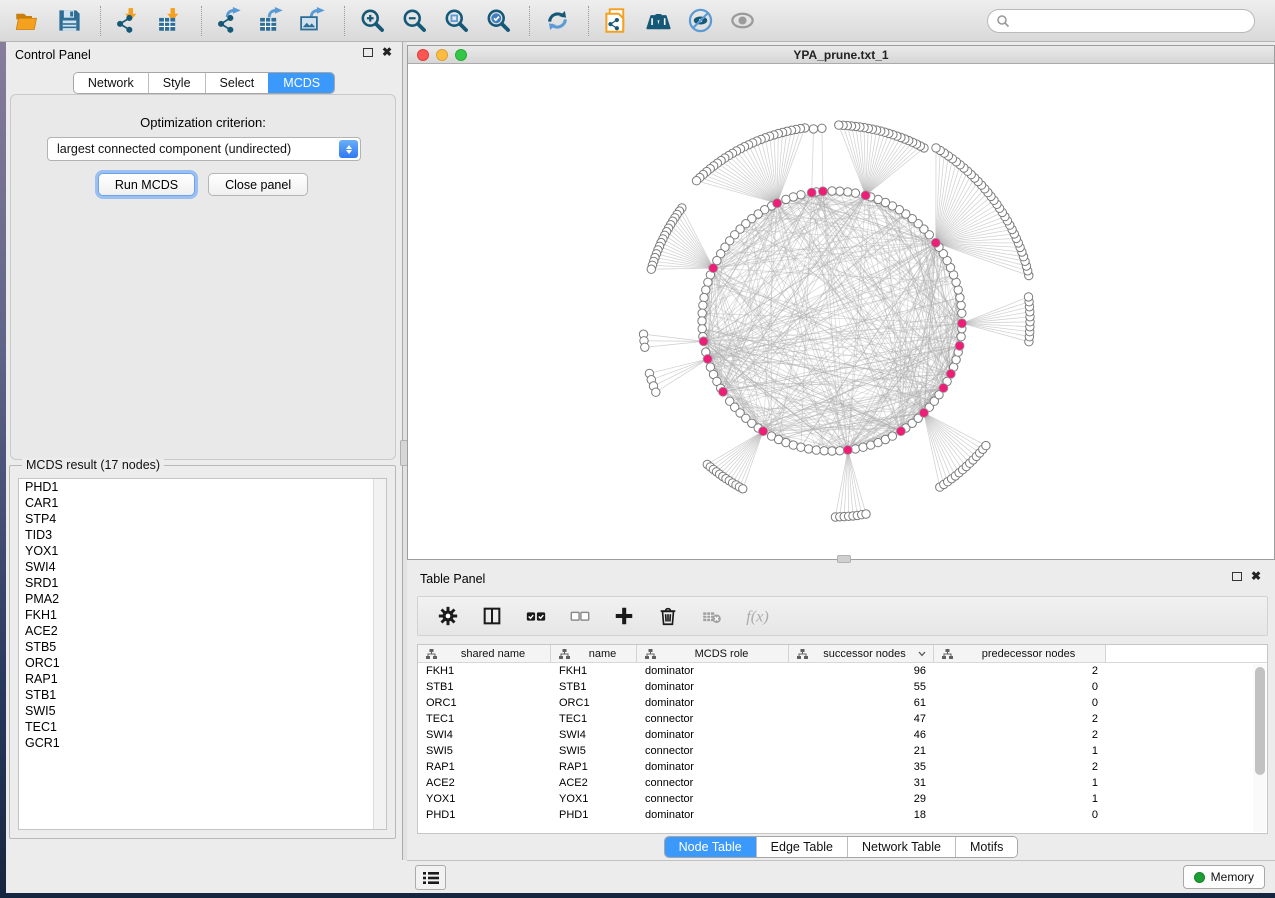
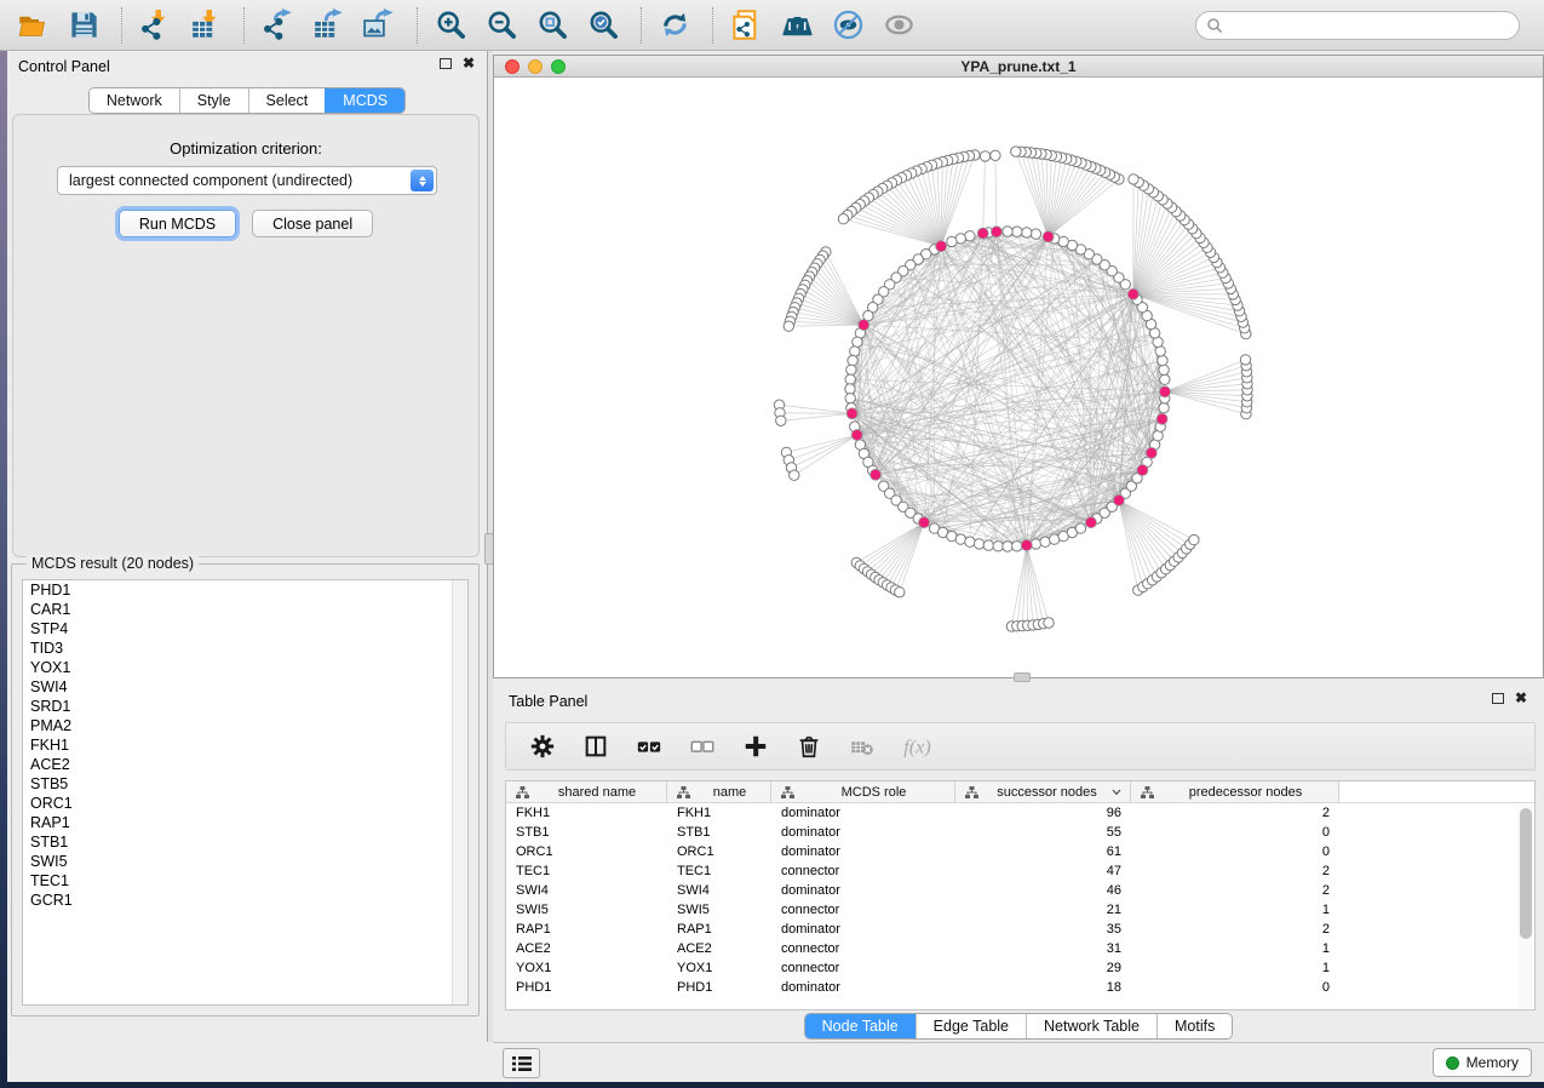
  Control Panel
  ✖
  Network
  Style
  Select
  MCDS
  Optimization criterion:
  largest connected component (undirected)
  Run MCDS
  Close panel
- MCDS result (17 nodes)
+ MCDS result (20 nodes)
  PHD1
  CAR1
  STP4
  TID3
  YOX1
  SWI4
  SRD1
  PMA2
  FKH1
  ACE2
  STB5
  ORC1
  RAP1
  STB1
  SWI5
  TEC1
  GCR1
  YPA_prune.txt_1
  Table Panel
  ✖
  f(x)
  shared name
  name
  MCDS role
  successor nodes
  predecessor nodes
  FKH1
  FKH1
  dominator
  96
  2
  STB1
  STB1
  dominator
  55
  0
  ORC1
  ORC1
  dominator
  61
  0
  TEC1
  TEC1
  connector
  47
  2
  SWI4
  SWI4
  dominator
  46
  2
  SWI5
  SWI5
  connector
  21
  1
  RAP1
  RAP1
  dominator
  35
  2
  ACE2
  ACE2
  connector
  31
  1
  YOX1
  YOX1
  connector
  29
  1
  PHD1
  PHD1
  dominator
  18
  0
  Node Table
  Edge Table
  Network Table
  Motifs
  Memory
